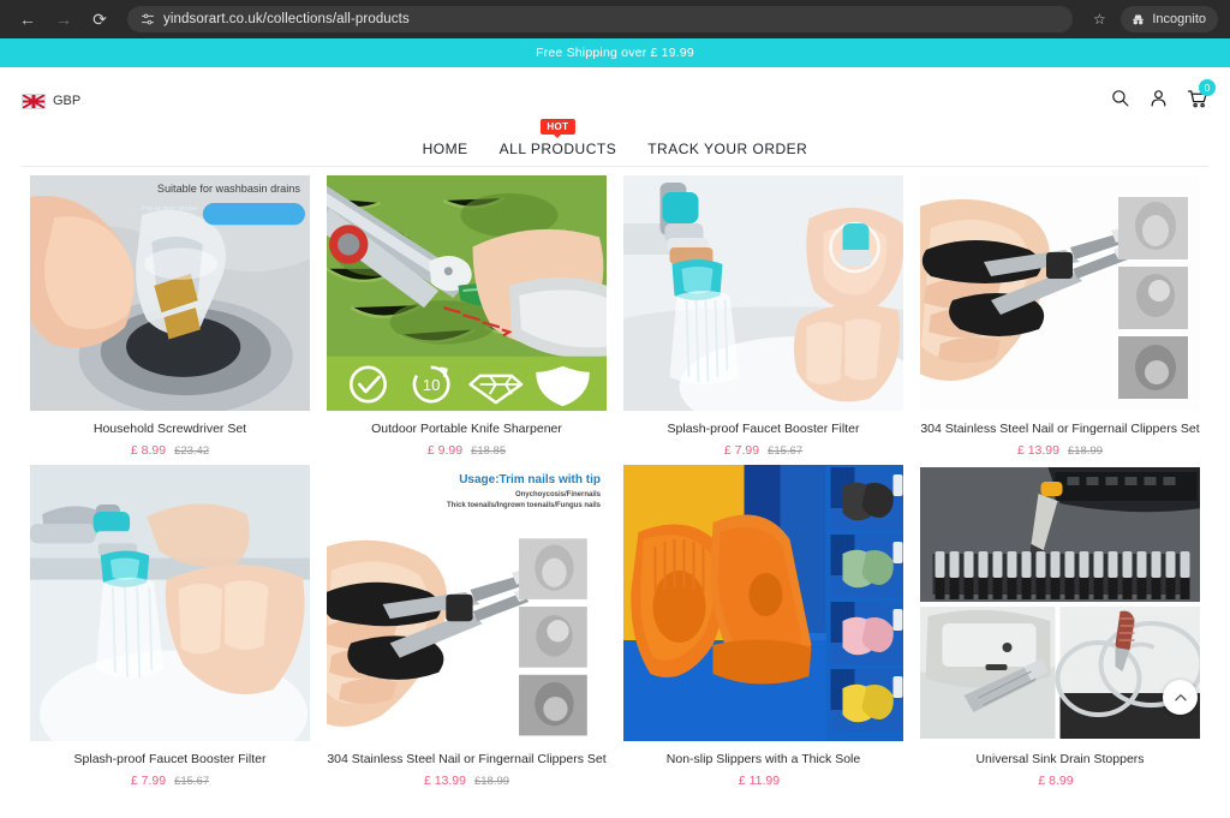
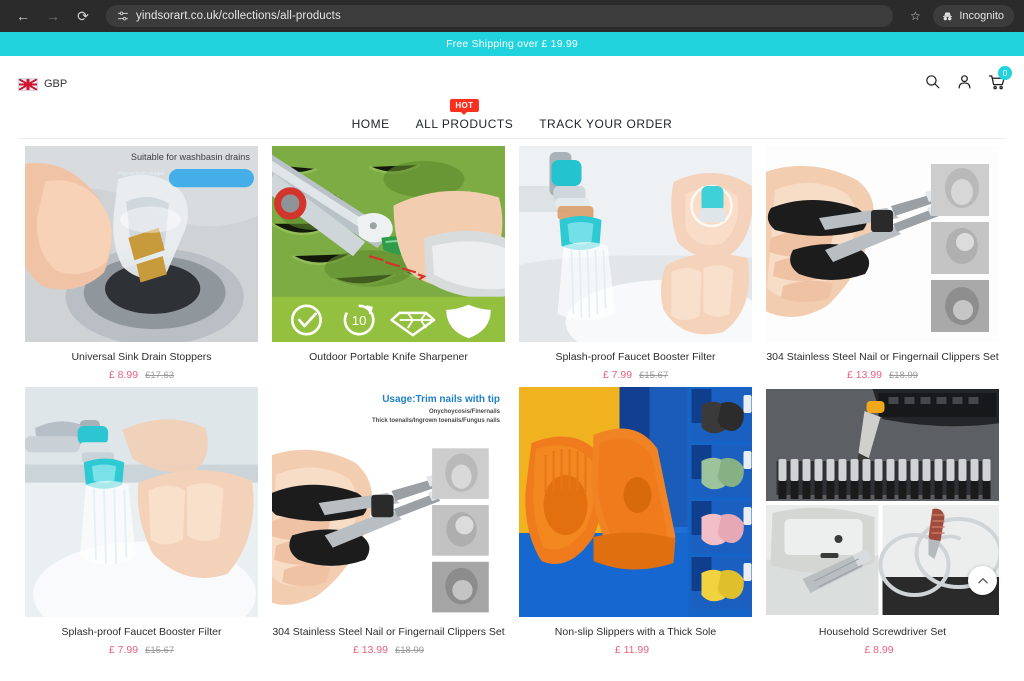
  ←
  →
  ⟳
  yindsorart.co.uk/collections/all-products
  ☆
  Incognito
  Free Shipping over £ 19.99
  GBP
  0
  HOME
  HOT
  ALL PRODUCTS
  TRACK YOUR ORDER
  Suitable for washbasin drains
- Household Screwdriver Set
+ Universal Sink Drain Stoppers
  £ 8.99
- £23.42
+ £17.63
  10
  Outdoor Portable Knife Sharpener
- £ 9.99
- £18.85
  Splash-proof Faucet Booster Filter
  £ 7.99
  £15.67
  304 Stainless Steel Nail or Fingernail Clippers Set
  £ 13.99
  £18.99
  Splash-proof Faucet Booster Filter
  £ 7.99
  £15.67
  Usage:Trim nails with tip
  304 Stainless Steel Nail or Fingernail Clippers Set
  £ 13.99
  £18.99
  Non-slip Slippers with a Thick Sole
  £ 11.99
- Universal Sink Drain Stoppers
+ Household Screwdriver Set
  £ 8.99
